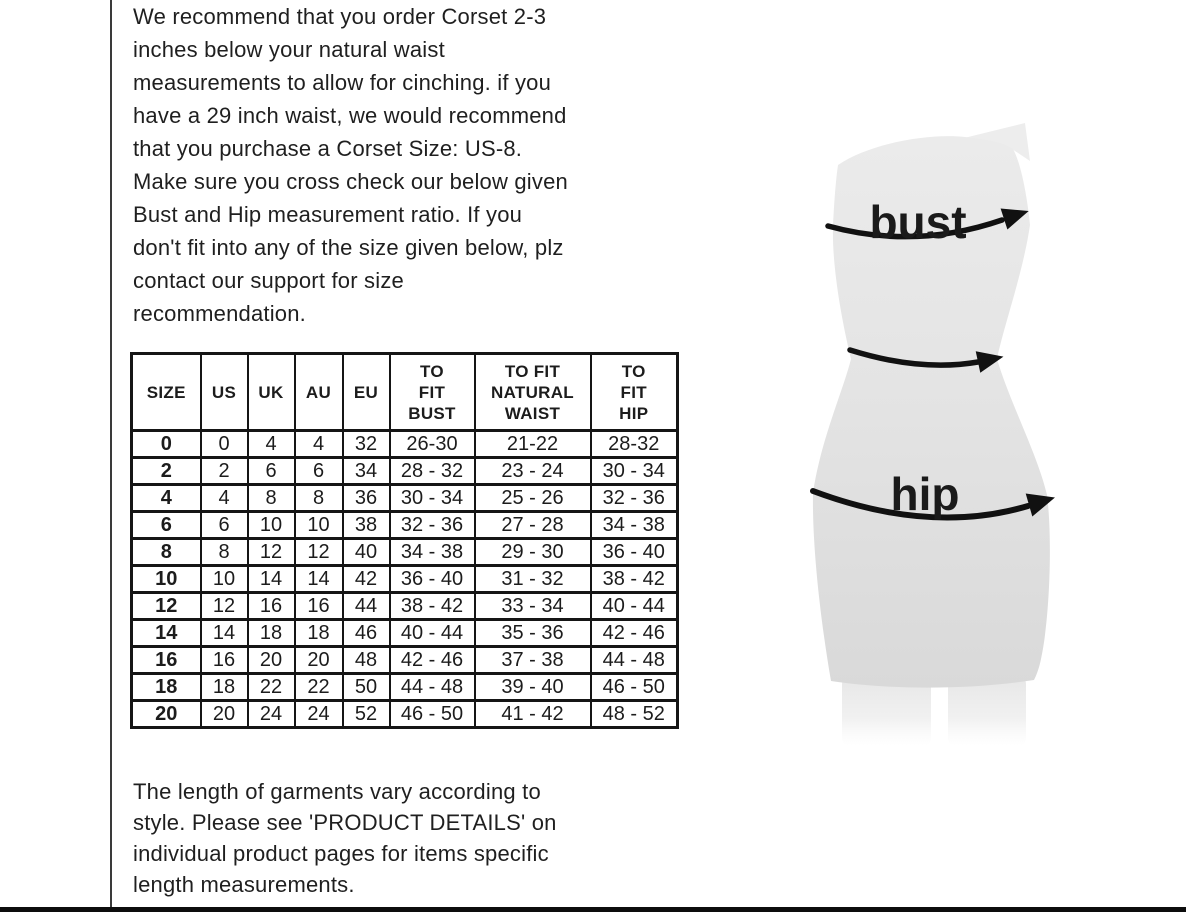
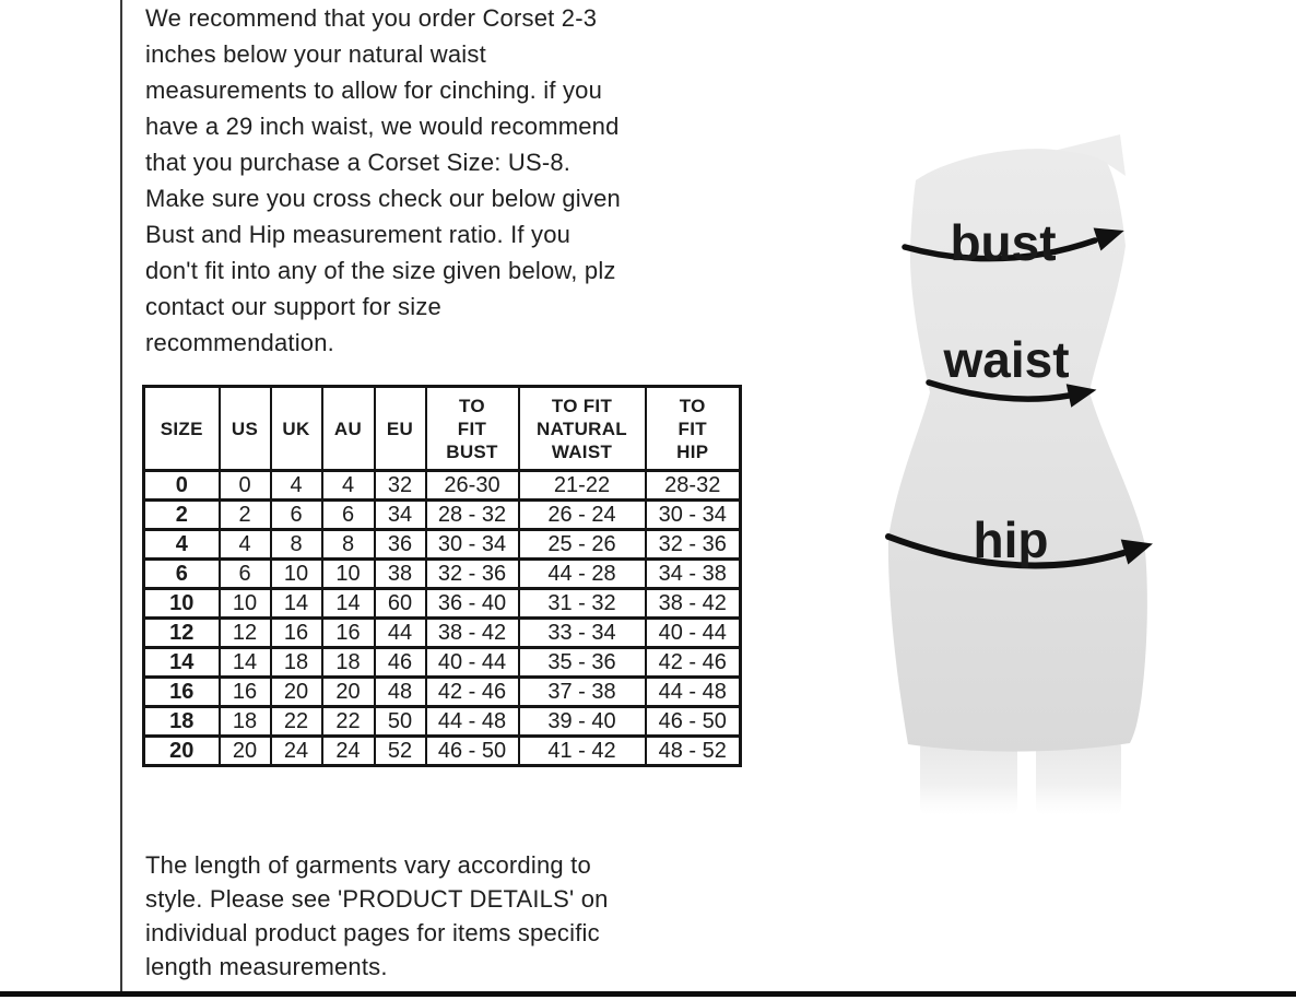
  We recommend that you order Corset 2-3
  inches below your natural waist
  measurements to allow for cinching. if you
  have a 29 inch waist, we would recommend
  that you purchase a Corset Size: US-8.
  Make sure you cross check our below given
  Bust and Hip measurement ratio. If you
  don't fit into any of the size given below, plz
  contact our support for size
  recommendation.
  SIZE	US	UK	AU	EU	TO FIT BUST	TO FIT NATURAL WAIST	TO FIT HIP
  0	0	4	4	32	26-30	21-22	28-32
- 2	2	6	6	34	28 - 32	23 - 24	30 - 34
+ 2	2	6	6	34	28 - 32	26 - 24	30 - 34
  4	4	8	8	36	30 - 34	25 - 26	32 - 36
- 6	6	10	10	38	32 - 36	27 - 28	34 - 38
+ 6	6	10	10	38	32 - 36	44 - 28	34 - 38
- 8	8	12	12	40	34 - 38	29 - 30	36 - 40
- 10	10	14	14	42	36 - 40	31 - 32	38 - 42
+ 10	10	14	14	60	36 - 40	31 - 32	38 - 42
  12	12	16	16	44	38 - 42	33 - 34	40 - 44
  14	14	18	18	46	40 - 44	35 - 36	42 - 46
  16	16	20	20	48	42 - 46	37 - 38	44 - 48
  18	18	22	22	50	44 - 48	39 - 40	46 - 50
  20	20	24	24	52	46 - 50	41 - 42	48 - 52
  The length of garments vary according to
  style. Please see 'PRODUCT DETAILS' on
  individual product pages for items specific
  length measurements.
  bust
+ waist
  hip
